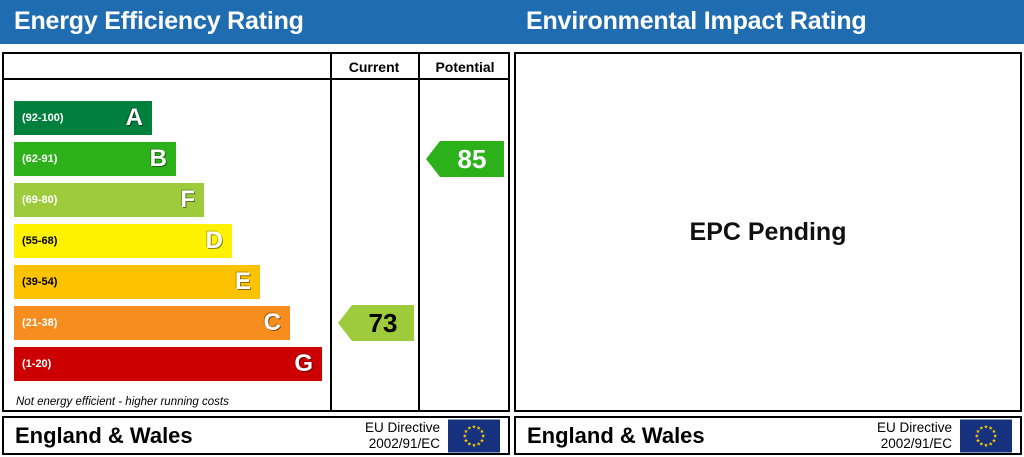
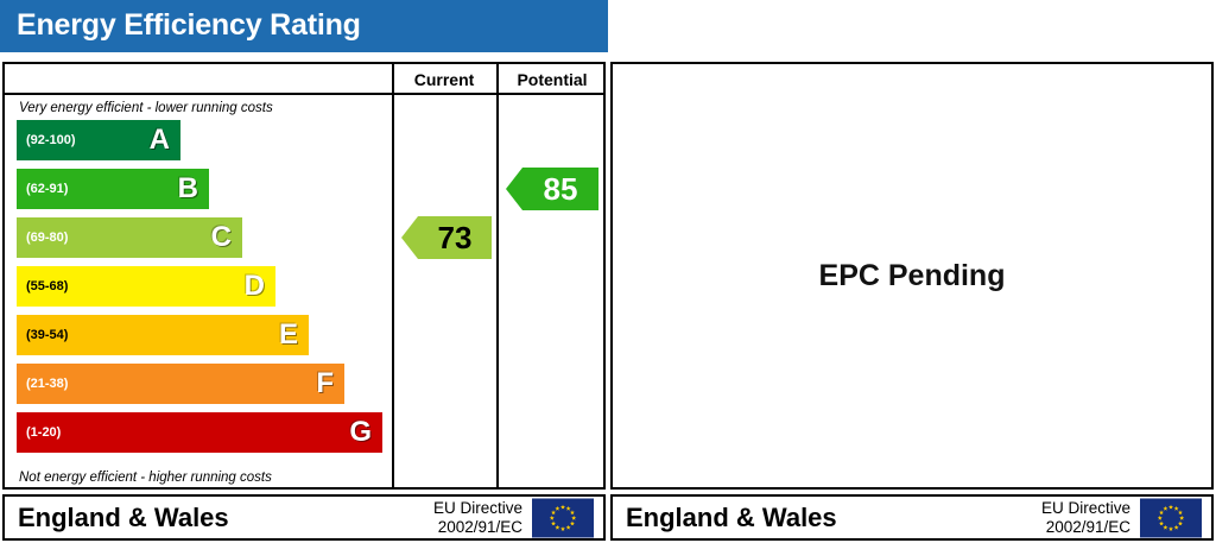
  Energy Efficiency Rating
  Current
  Potential
+ Very energy efficient - lower running costs
  Not energy efficient - higher running costs
  (92-100)
  A
  (62-91)
  B
  (69-80)
- F
+ C
  (55-68)
  D
  (39-54)
  E
  (21-38)
- C
+ F
  (1-20)
  G
  73
  85
  England & Wales
  EU Directive
  2002/91/EC
- Environmental Impact Rating
  EPC Pending
  England & Wales
  EU Directive
  2002/91/EC
